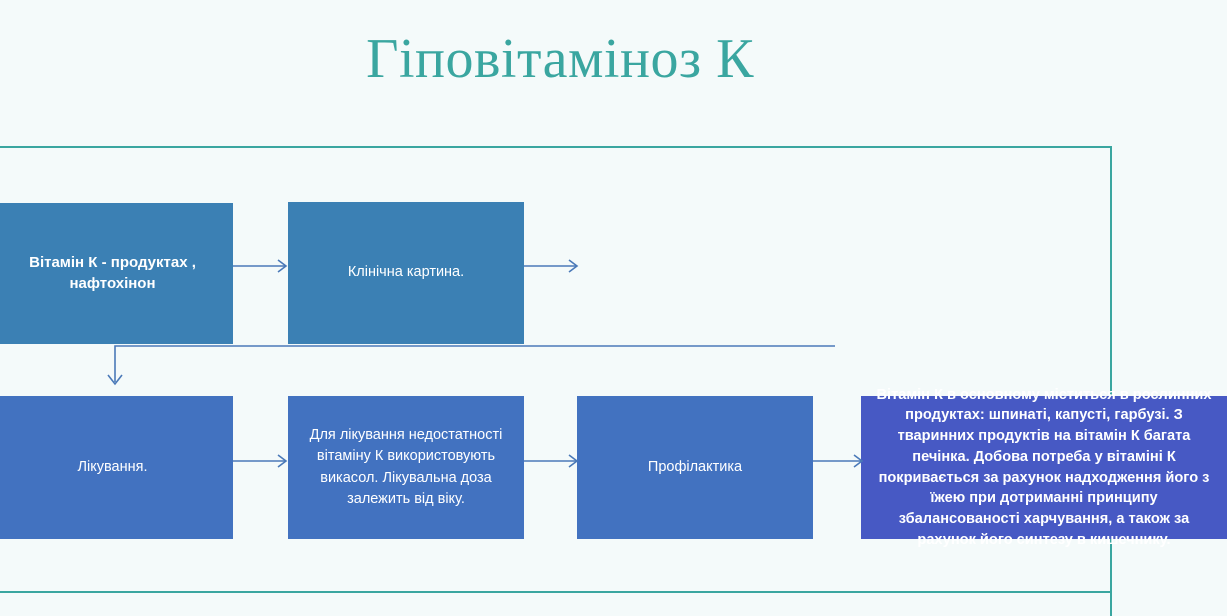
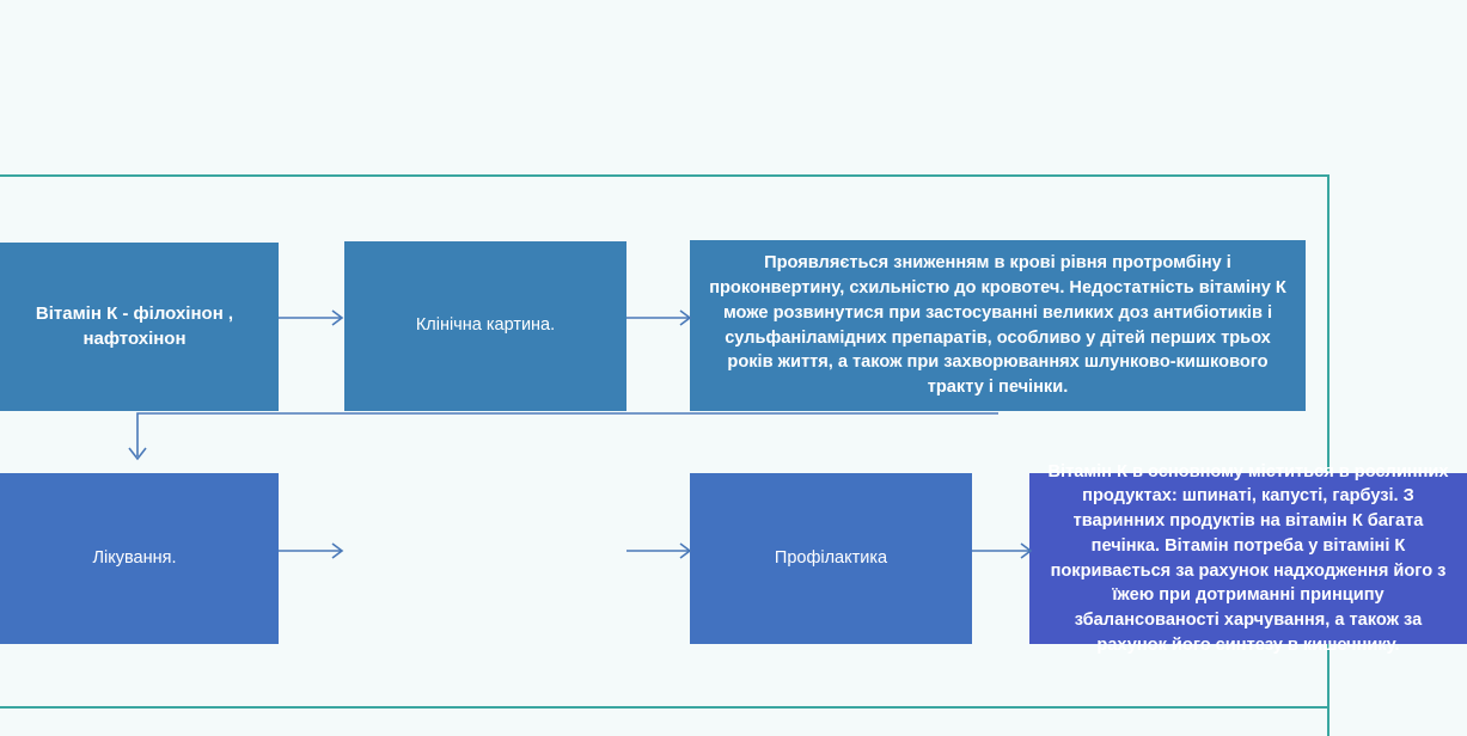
- Гіповітаміноз К
- Вітамін К - продуктах , нафтохінон
+ Вітамін К - філохінон , нафтохінон
  Клінічна картина.
+ Проявляється зниженням в крові рівня протромбіну і проконвертину, схильністю до кровотеч. Недостатність вітаміну К може розвинутися при застосуванні великих доз антибіотиків і сульфаніламідних препаратів, особливо у дітей перших трьох років життя, а також при захворюваннях шлунково-кишкового тракту і печінки.
  Лікування.
- Для лікування недостатності вітаміну К використовують викасол. Лікувальна доза залежить від віку.
  Профілактика
- Вітамін К в основному міститься в рослинних продуктах: шпинаті, капусті, гарбузі. З тваринних продуктів на вітамін К багата печінка. Добова потреба у вітаміні К покривається за рахунок надходження його з їжею при дотриманні принципу збалансованості харчування, а також за рахунок його синтезу в кишечнику.
+ Вітамін К в основному міститься в рослинних продуктах: шпинаті, капусті, гарбузі. З тваринних продуктів на вітамін К багата печінка. Вітамін потреба у вітаміні К покривається за рахунок надходження його з їжею при дотриманні принципу збалансованості харчування, а також за рахунок його синтезу в кишечнику.
